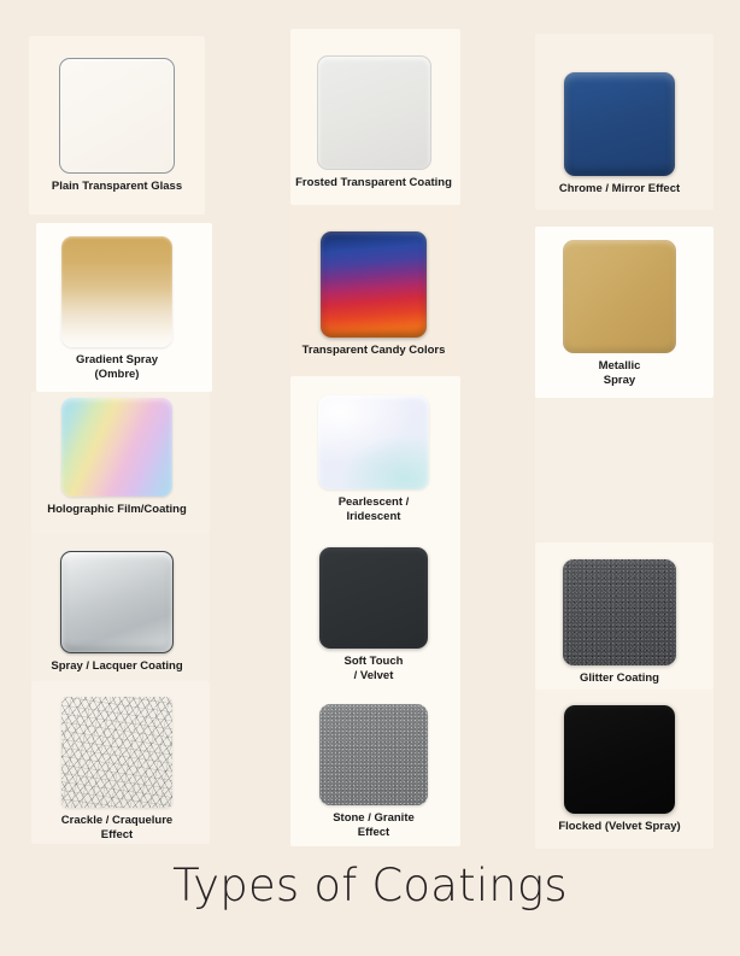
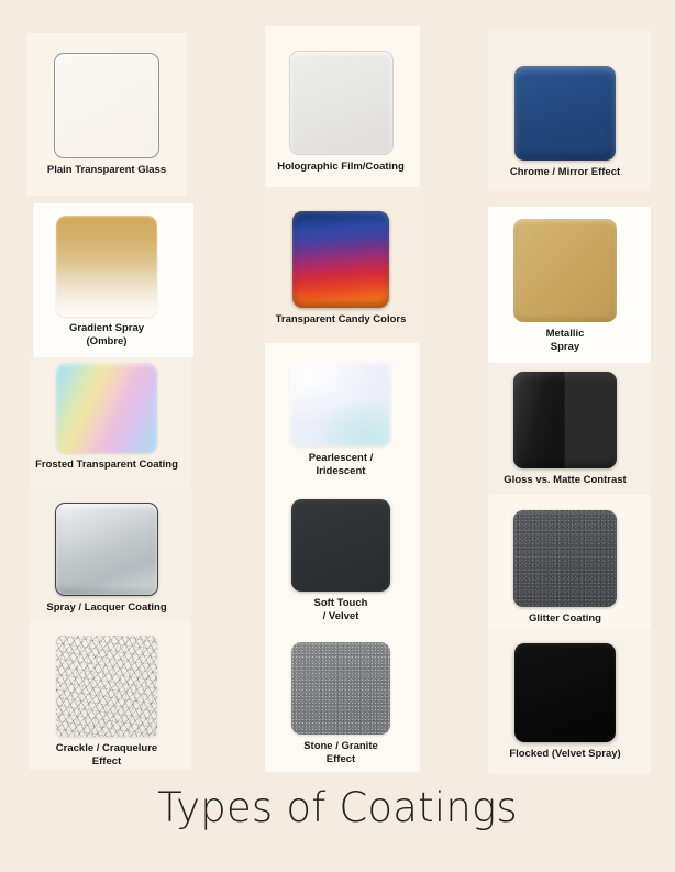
  Plain Transparent Glass
  Gradient Spray
  (Ombre)
- Holographic Film/Coating
+ Frosted Transparent Coating
  Spray / Lacquer Coating
  Crackle / Craquelure
  Effect
- Frosted Transparent Coating
+ Holographic Film/Coating
  Transparent Candy Colors
  Pearlescent /
  Iridescent
  Soft Touch
  / Velvet
  Stone / Granite
  Effect
  Chrome / Mirror Effect
  Metallic
  Spray
+ Gloss vs. Matte Contrast
  Glitter Coating
  Flocked (Velvet Spray)
  Types of Coatings
